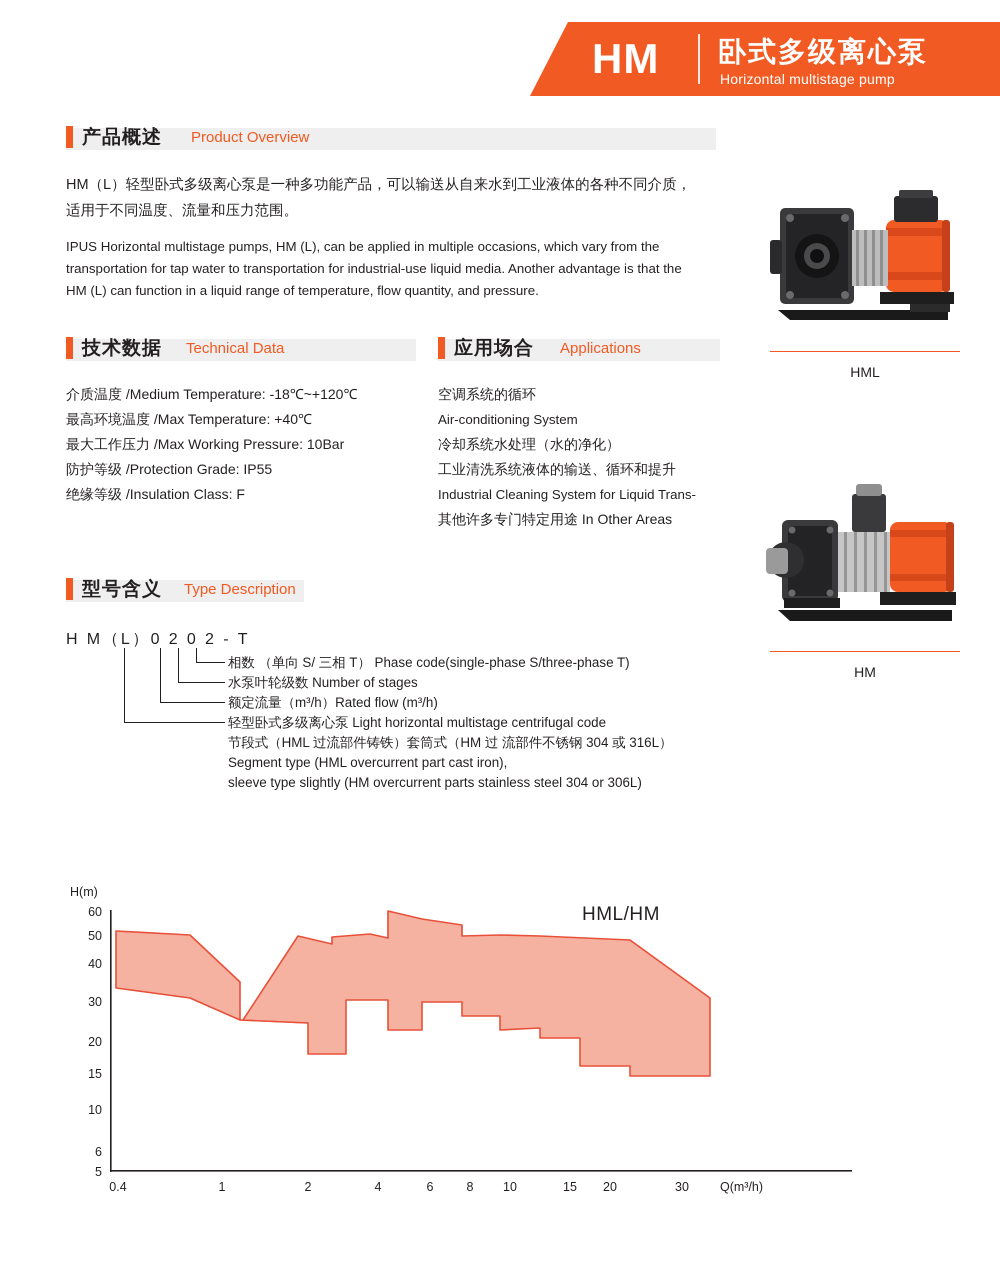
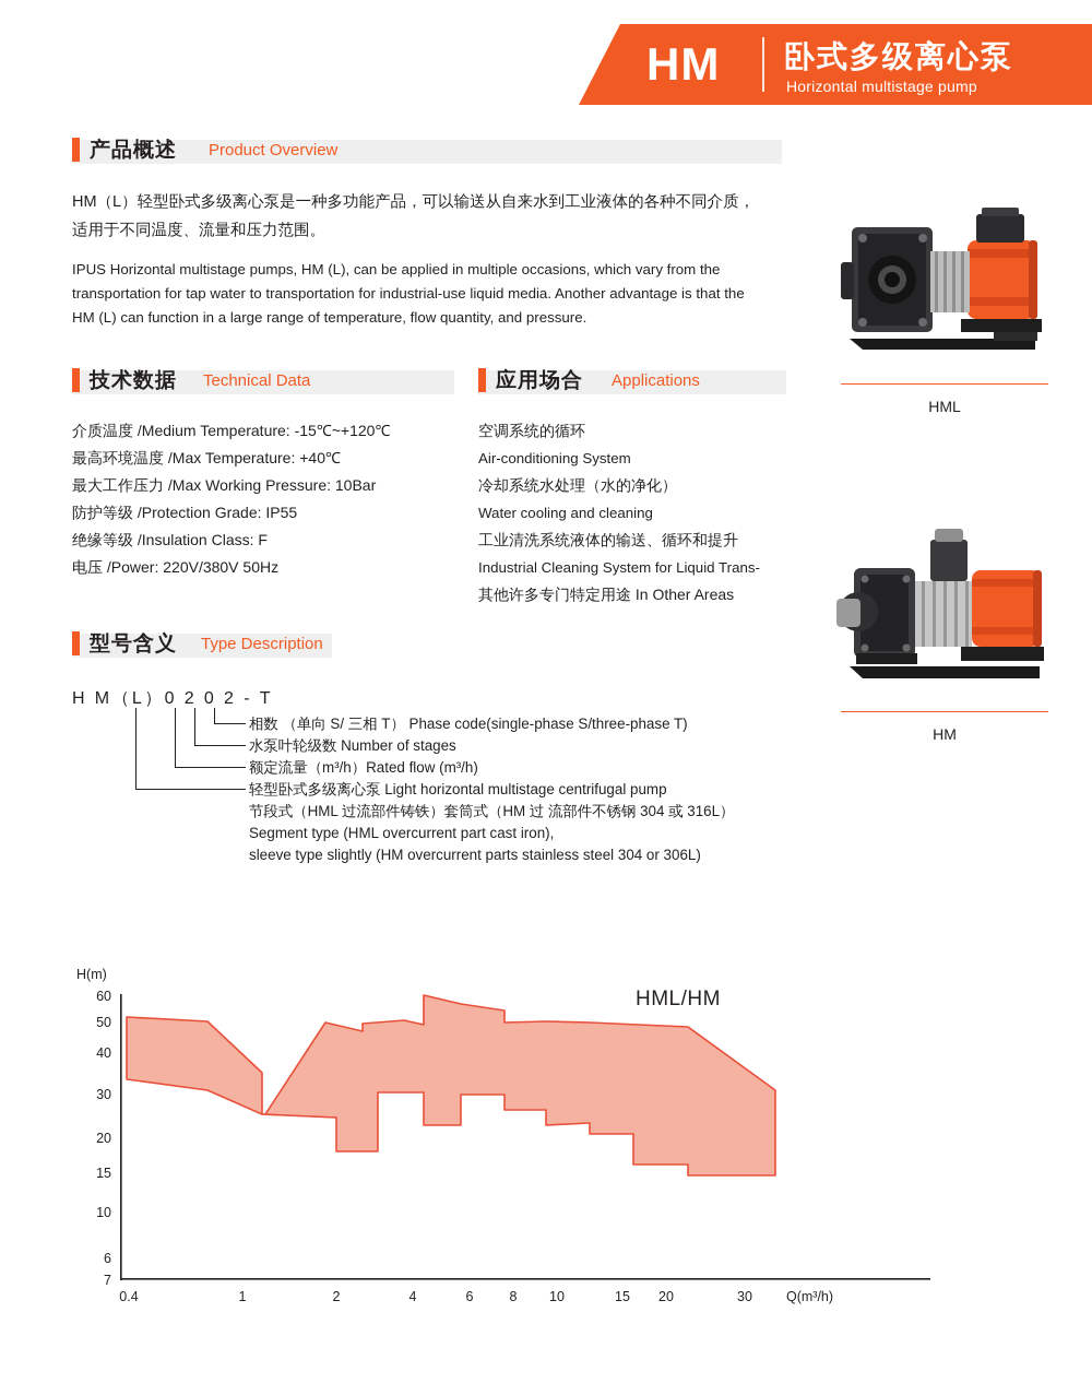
  HM
  卧式多级离心泵
  Horizontal multistage pump
  产品概述
  Product Overview
  HM（L）轻型卧式多级离心泵是一种多功能产品，可以输送从自来水到工业液体的各种不同介质，
  适用于不同温度、流量和压力范围。
  IPUS Horizontal multistage pumps, HM (L), can be applied in multiple occasions, which vary from the
  transportation for tap water to transportation for industrial-use liquid media. Another advantage is that the
- HM (L) can function in a liquid range of temperature, flow quantity, and pressure.
+ HM (L) can function in a large range of temperature, flow quantity, and pressure.
  技术数据
  Technical Data
- 介质温度 /Medium Temperature: -18℃~+120℃
+ 介质温度 /Medium Temperature: -15℃~+120℃
  最高环境温度 /Max Temperature: +40℃
  最大工作压力 /Max Working Pressure: 10Bar
  防护等级 /Protection Grade: IP55
  绝缘等级 /Insulation Class: F
+ 电压 /Power: 220V/380V 50Hz
  应用场合
  Applications
  空调系统的循环
  Air-conditioning System
  冷却系统水处理（水的净化）
+ Water cooling and cleaning
  工业清洗系统液体的输送、循环和提升
  Industrial Cleaning System for Liquid Trans-
  其他许多专门特定用途 In Other Areas
  型号含义
  Type Description
  H M（L）0 2 0 2 - T
  相数 （单向 S/ 三相 T） Phase code(single-phase S/three-phase T)
  水泵叶轮级数 Number of stages
  额定流量（m³/h）Rated flow (m³/h)
- 轻型卧式多级离心泵 Light horizontal multistage centrifugal code
+ 轻型卧式多级离心泵 Light horizontal multistage centrifugal pump
  节段式（HML 过流部件铸铁）套筒式（HM 过 流部件不锈钢 304 或 316L）
  Segment type (HML overcurrent part cast iron),
  sleeve type slightly (HM overcurrent parts stainless steel 304 or 306L)
  HML
  HM
  60
  50
  40
  30
  20
  15
  10
  6
- 5
+ 7
  H(m)
  0.4
  1
  2
  4
  6
  8
  10
  15
  20
  30
  Q(m³/h)
  HML/HM
